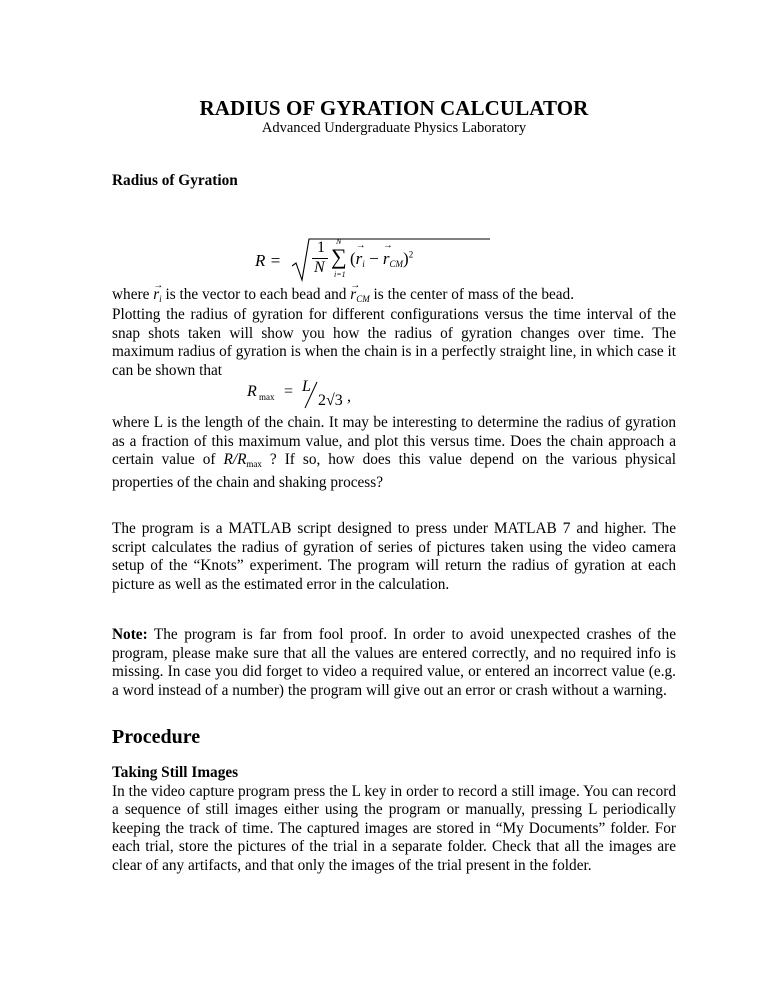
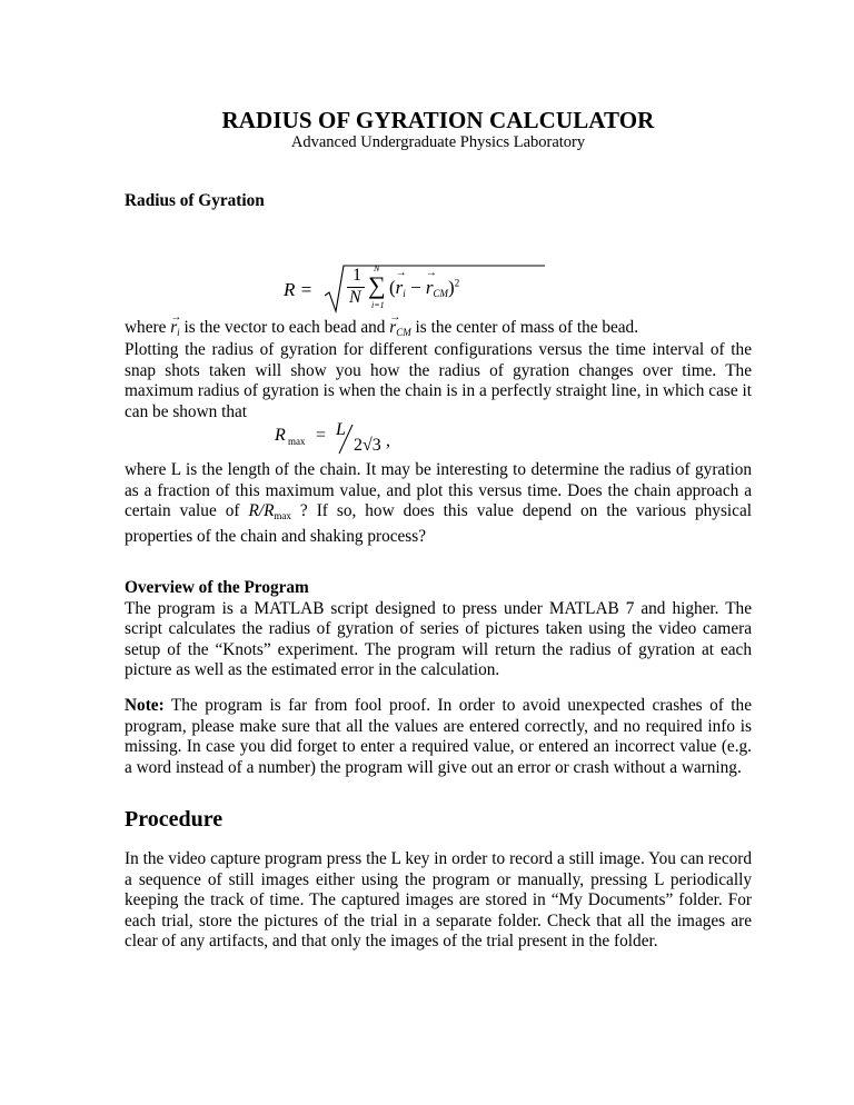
  RADIUS OF GYRATION CALCULATOR
  Advanced Undergraduate Physics Laboratory
  Radius of Gyration
  R =
  1
  N
  N
  ∑
  i=1
  (ri − rCM)2
  where ri is the vector to each bead and rCM is the center of mass of the bead.
  Plotting the radius of gyration for different configurations versus the time interval of the snap shots taken will show you how the radius of gyration changes over time. The maximum radius of gyration is when the chain is in a perfectly straight line, in which case it can be shown that
  R
  max
  =
  L
  2√3
  ,
  where L is the length of the chain. It may be interesting to determine the radius of gyration as a fraction of this maximum value, and plot this versus time. Does the chain approach a certain value of R/Rmax ? If so, how does this value depend on the various physical properties of the chain and shaking process?
+ Overview of the Program
  The program is a MATLAB script designed to press under MATLAB 7 and higher. The script calculates the radius of gyration of series of pictures taken using the video camera setup of the “Knots” experiment. The program will return the radius of gyration at each picture as well as the estimated error in the calculation.
- Note: The program is far from fool proof. In order to avoid unexpected crashes of the program, please make sure that all the values are entered correctly, and no required info is missing. In case you did forget to video a required value, or entered an incorrect value (e.g. a word instead of a number) the program will give out an error or crash without a warning.
+ Note: The program is far from fool proof. In order to avoid unexpected crashes of the program, please make sure that all the values are entered correctly, and no required info is missing. In case you did forget to enter a required value, or entered an incorrect value (e.g. a word instead of a number) the program will give out an error or crash without a warning.
  Procedure
- Taking Still Images
  In the video capture program press the L key in order to record a still image. You can record a sequence of still images either using the program or manually, pressing L periodically keeping the track of time. The captured images are stored in “My Documents” folder. For each trial, store the pictures of the trial in a separate folder. Check that all the images are clear of any artifacts, and that only the images of the trial present in the folder.
